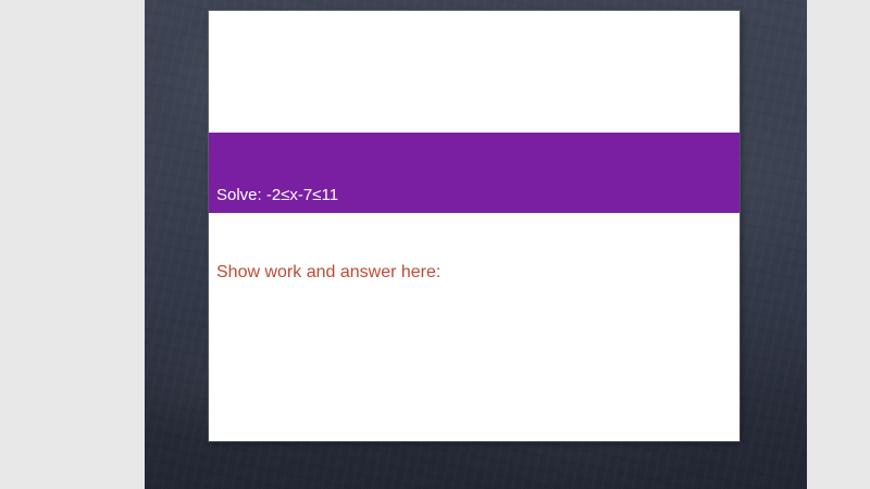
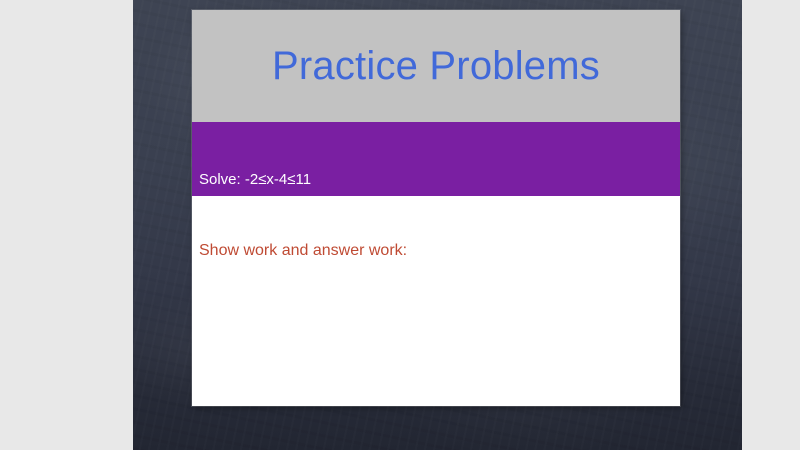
+ Practice Problems
- Solve: -2≤x-7≤11
+ Solve: -2≤x-4≤11
- Show work and answer here:
+ Show work and answer work:
